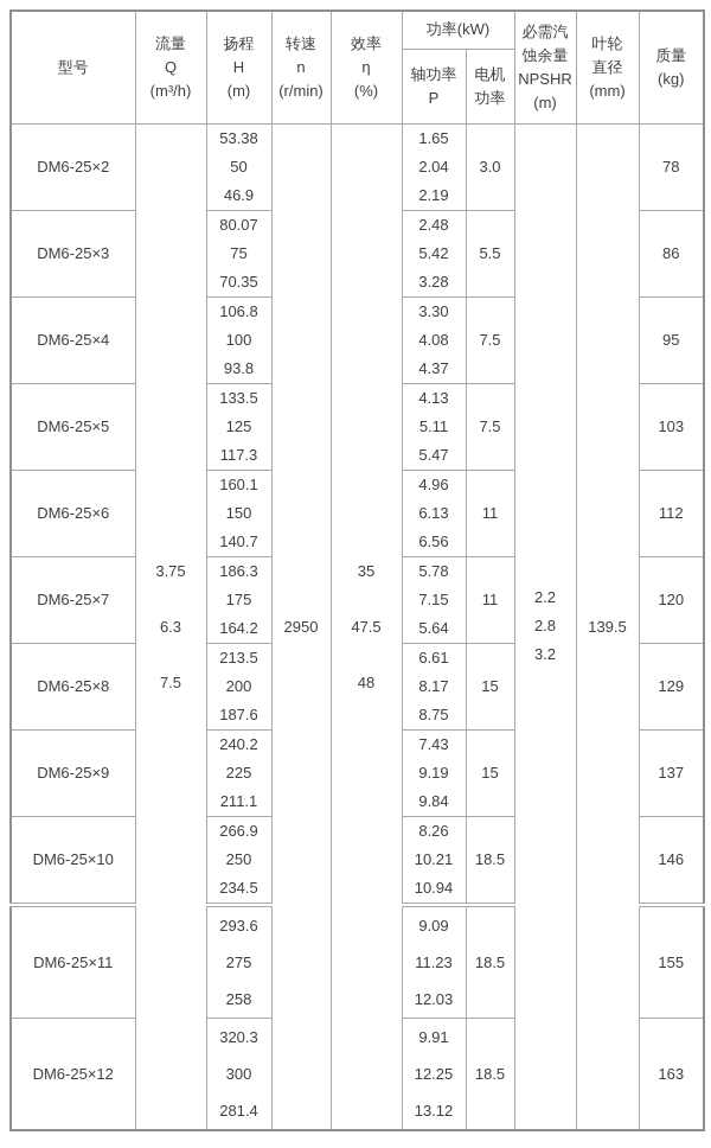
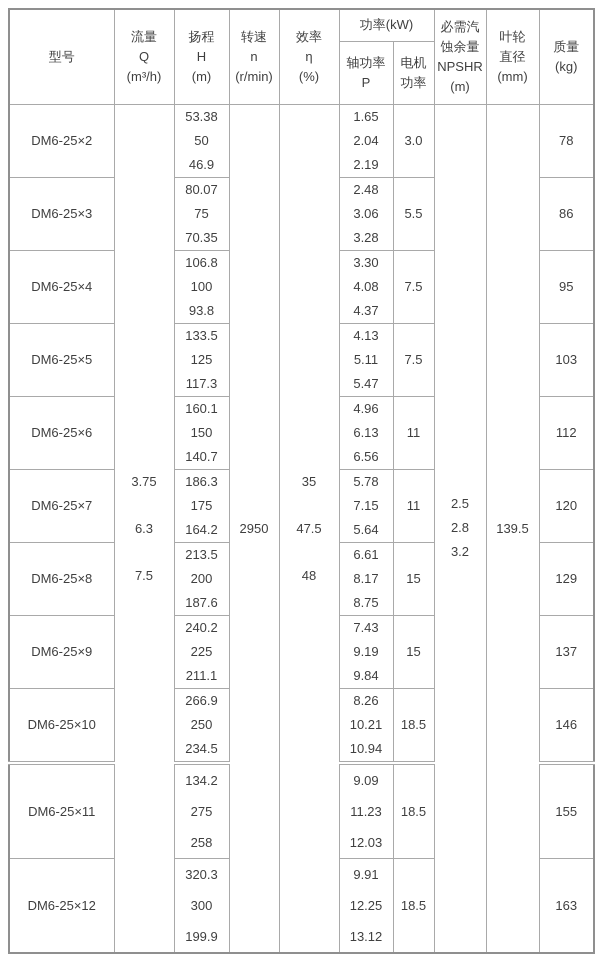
  型号	流量 Q (m³/h)	扬程 H (m)	转速 n (r/min)	效率 η (%)	功率(kW)	必需汽 蚀余量 NPSHR (m)	叶轮 直径 (mm)	质量 (kg)
  轴功率 P	电机 功率
- DM6-25×2	3.756.37.5	53.385046.9	2950	3547.548	1.652.042.19	3.0	2.22.83.2	139.5	78
+ DM6-25×2	3.756.37.5	53.385046.9	2950	3547.548	1.652.042.19	3.0	2.52.83.2	139.5	78
- DM6-25×3	80.077570.35	2.485.423.28	5.5	86
+ DM6-25×3	80.077570.35	2.483.063.28	5.5	86
  DM6-25×4	106.810093.8	3.304.084.37	7.5	95
  DM6-25×5	133.5125117.3	4.135.115.47	7.5	103
  DM6-25×6	160.1150140.7	4.966.136.56	11	112
  DM6-25×7	186.3175164.2	5.787.155.64	11	120
  DM6-25×8	213.5200187.6	6.618.178.75	15	129
  DM6-25×9	240.2225211.1	7.439.199.84	15	137
  DM6-25×10	266.9250234.5	8.2610.2110.94	18.5	146
- DM6-25×11	293.6275258	9.0911.2312.03	18.5	155
+ DM6-25×11	134.2275258	9.0911.2312.03	18.5	155
- DM6-25×12	320.3300281.4	9.9112.2513.12	18.5	163
+ DM6-25×12	320.3300199.9	9.9112.2513.12	18.5	163
